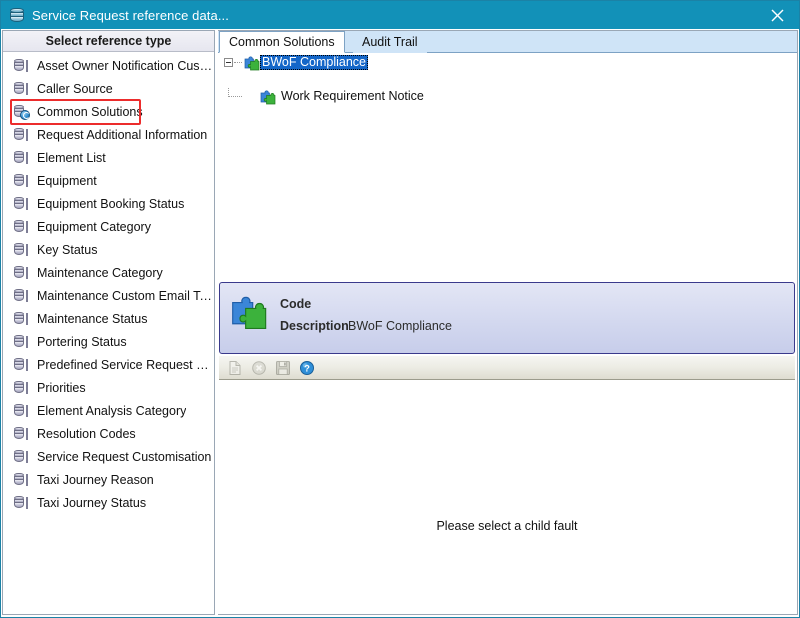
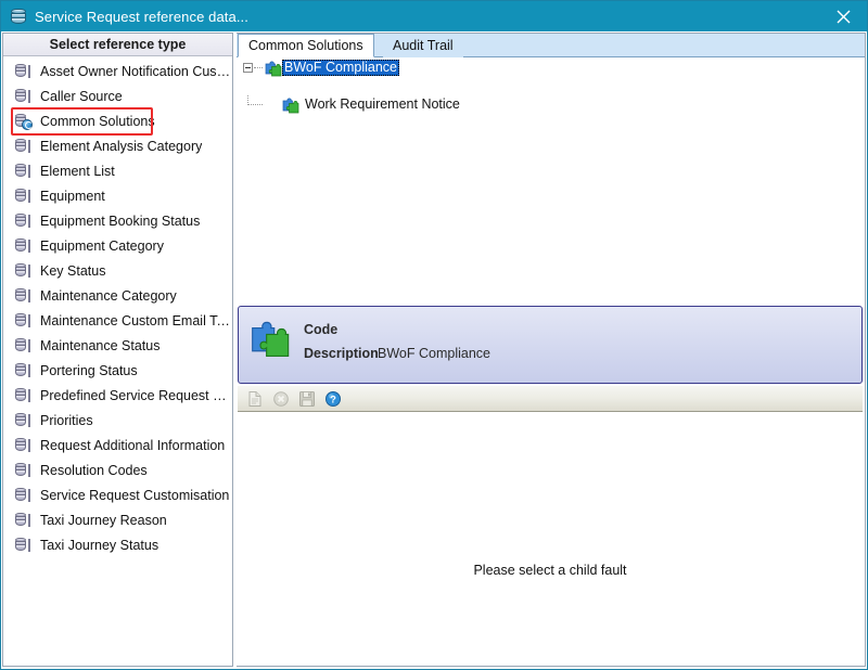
  Service Request reference data...
  Select reference type
  Asset Owner Notification Custo
  Caller Source
  Common Solutions
- Request Additional Information
+ Element Analysis Category
  Element List
  Equipment
  Equipment Booking Status
  Equipment Category
  Key Status
  Maintenance Category
  Maintenance Custom Email Tex
  Maintenance Status
  Portering Status
  Predefined Service Request Ev
  Priorities
- Element Analysis Category
+ Request Additional Information
  Resolution Codes
  Service Request Customisation
  Taxi Journey Reason
  Taxi Journey Status
  Common Solutions
  Audit Trail
  BWoF Compliance
  Work Requirement Notice
  Code
  Description
  BWoF Compliance
  ?
  Please select a child fault
